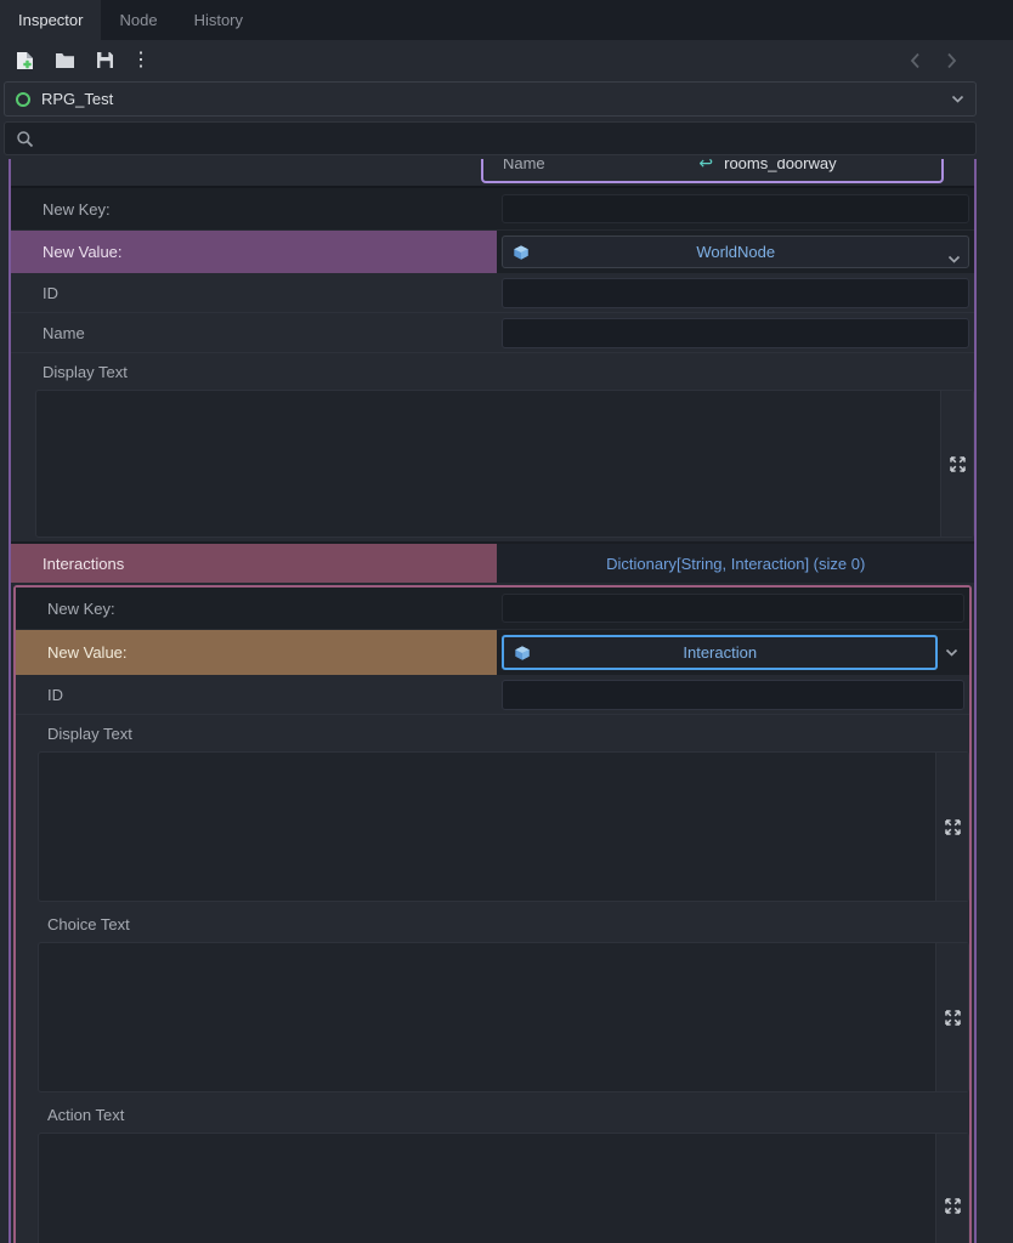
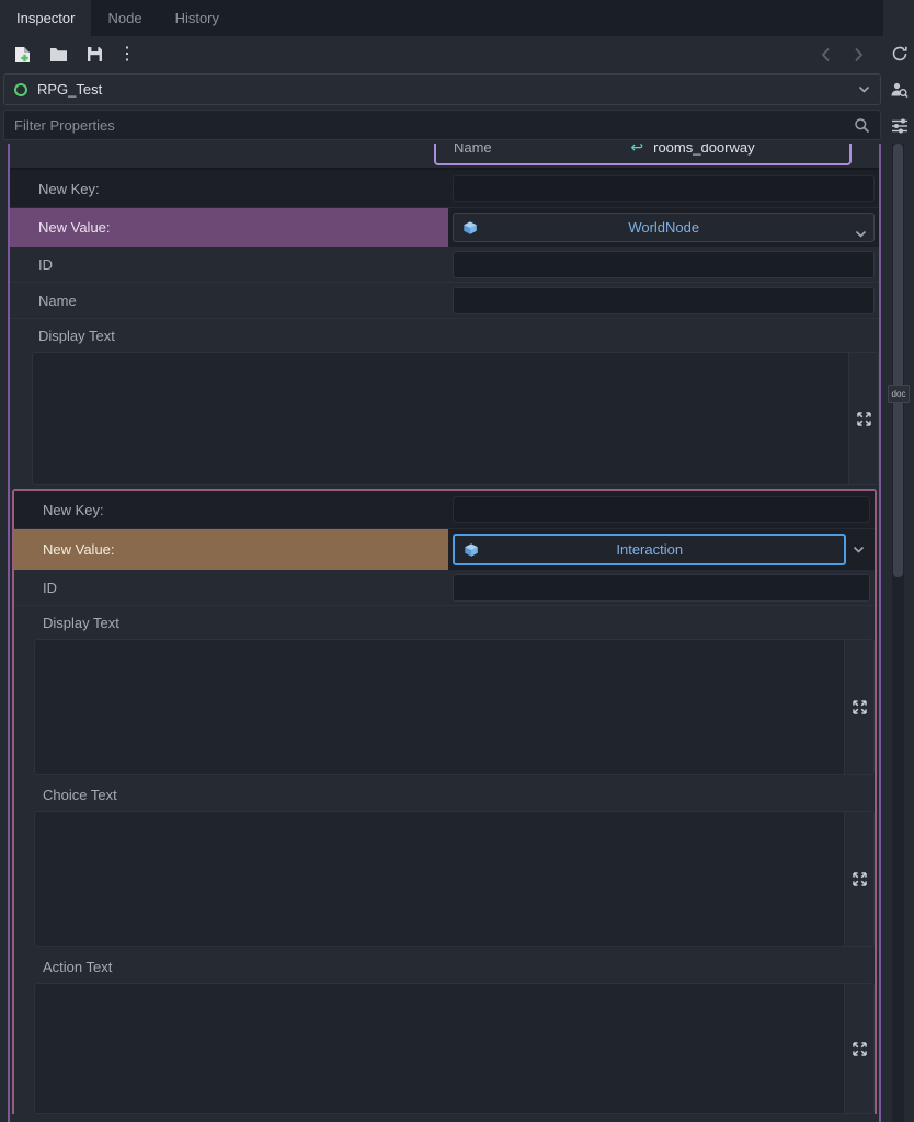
  Inspector
  Node
  History
  ⋮
  RPG_Test
+ Filter Properties
  Name
  ↩
  rooms_doorway
  New Key:
  New Value:
  WorldNode
  ID
  Name
  Display Text
- Interactions
- Dictionary[String, Interaction] (size 0)
  New Key:
  New Value:
  Interaction
  ID
  Display Text
  Choice Text
  Action Text
+ doc
